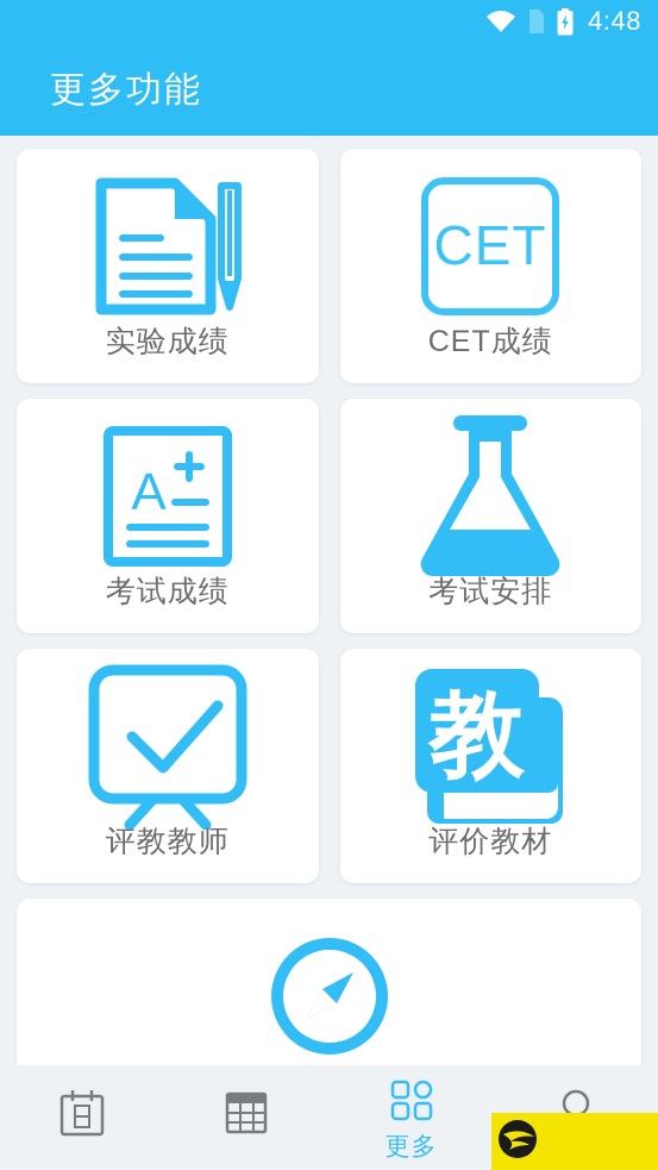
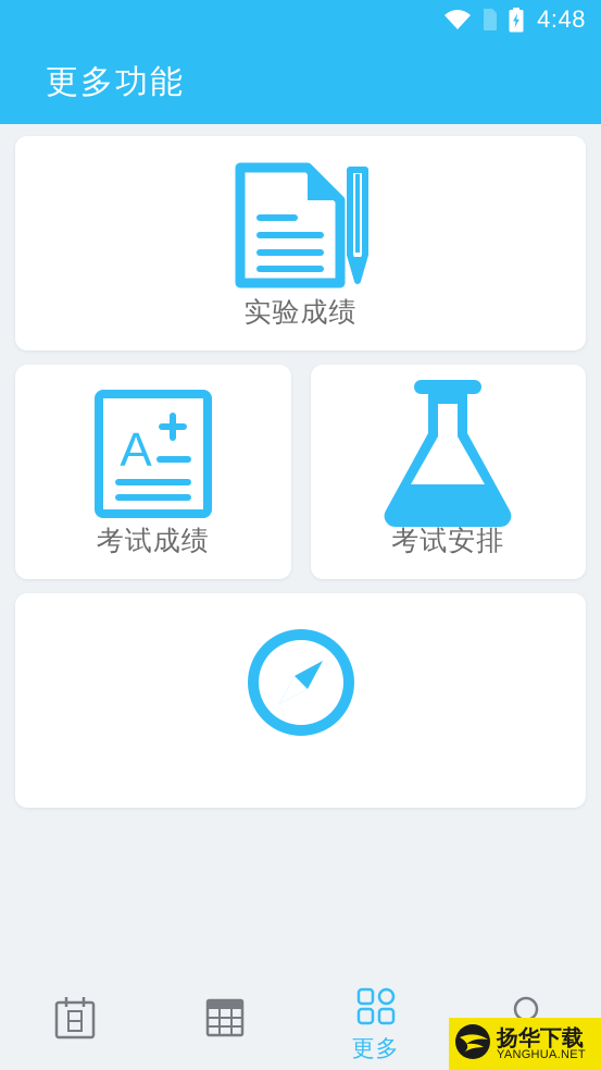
  4:48
  更多功能
  实验成绩
- CET
- CET成绩
  A
  考试成绩
  考试安排
- 评教教师
- 教
- 评价教材
  更多
+ 扬华下载
+ YANGHUA.NET
